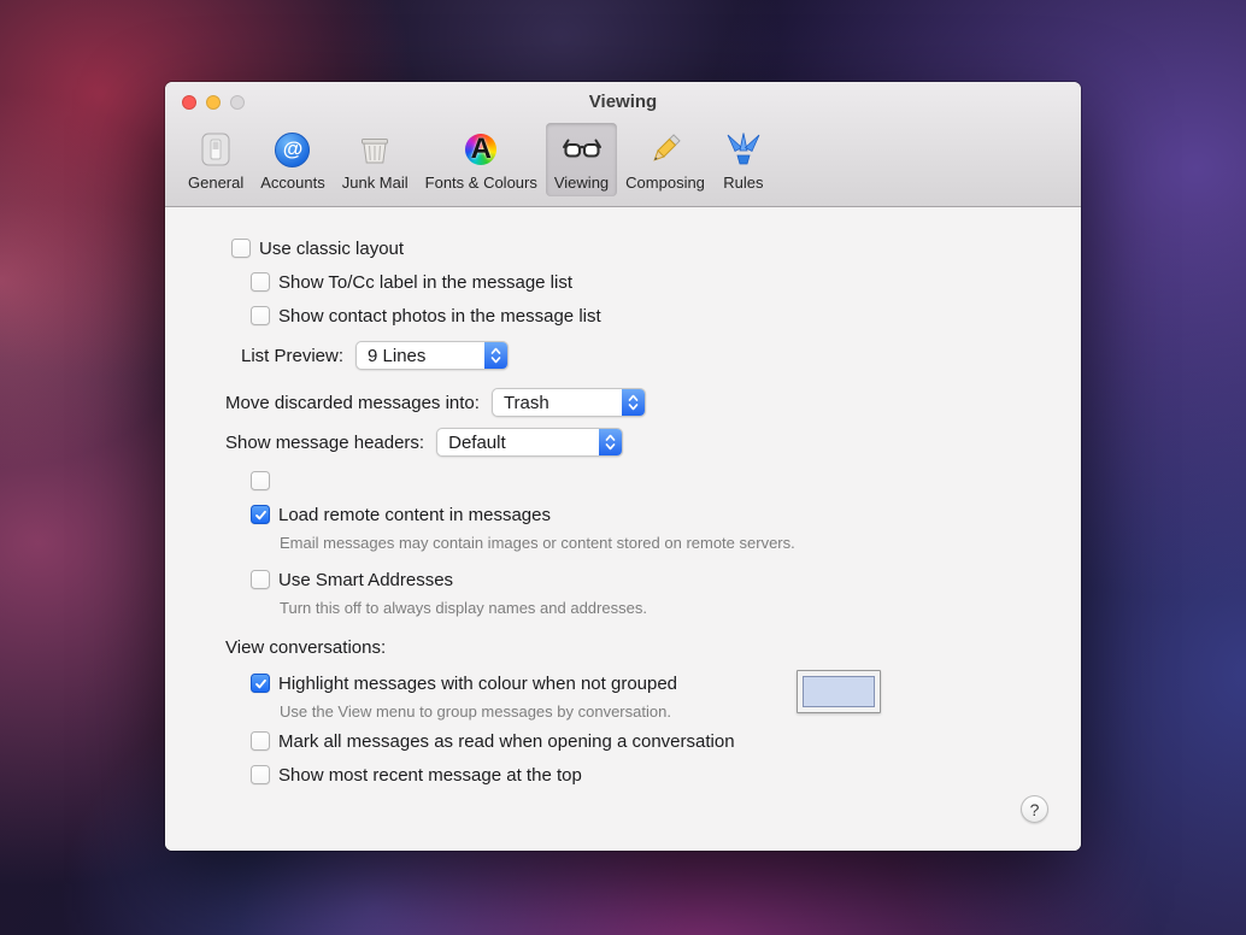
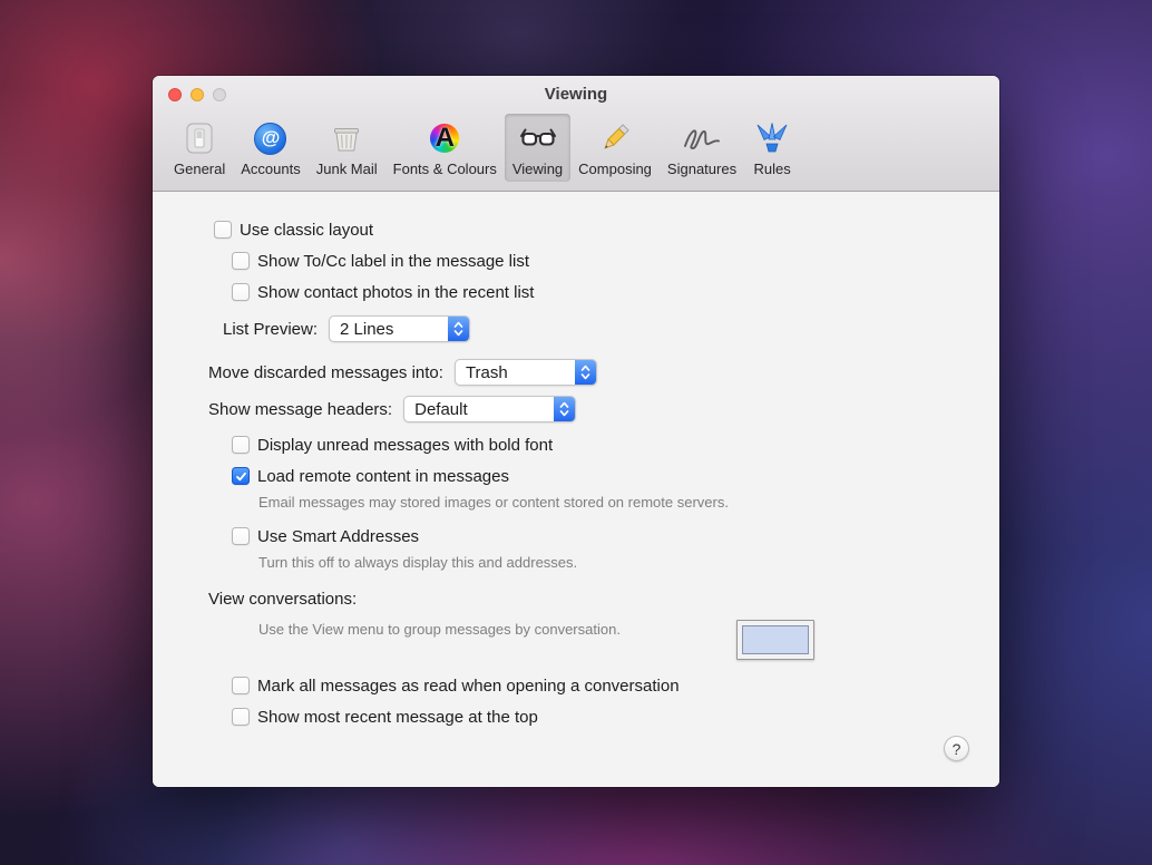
  Viewing
  General
  @
  Accounts
  Junk Mail
  A
  Fonts & Colours
  Viewing
  Composing
+ Signatures
  Rules
  Use classic layout
  Show To/Cc label in the message list
- Show contact photos in the message list
+ Show contact photos in the recent list
  List Preview:
- 9 Lines
+ 2 Lines
  Move discarded messages into:
  Trash
  Show message headers:
  Default
+ Display unread messages with bold font
  Load remote content in messages
- Email messages may contain images or content stored on remote servers.
+ Email messages may stored images or content stored on remote servers.
  Use Smart Addresses
- Turn this off to always display names and addresses.
+ Turn this off to always display this and addresses.
  View conversations:
- Highlight messages with colour when not grouped
  Use the View menu to group messages by conversation.
  Mark all messages as read when opening a conversation
  Show most recent message at the top
  ?
